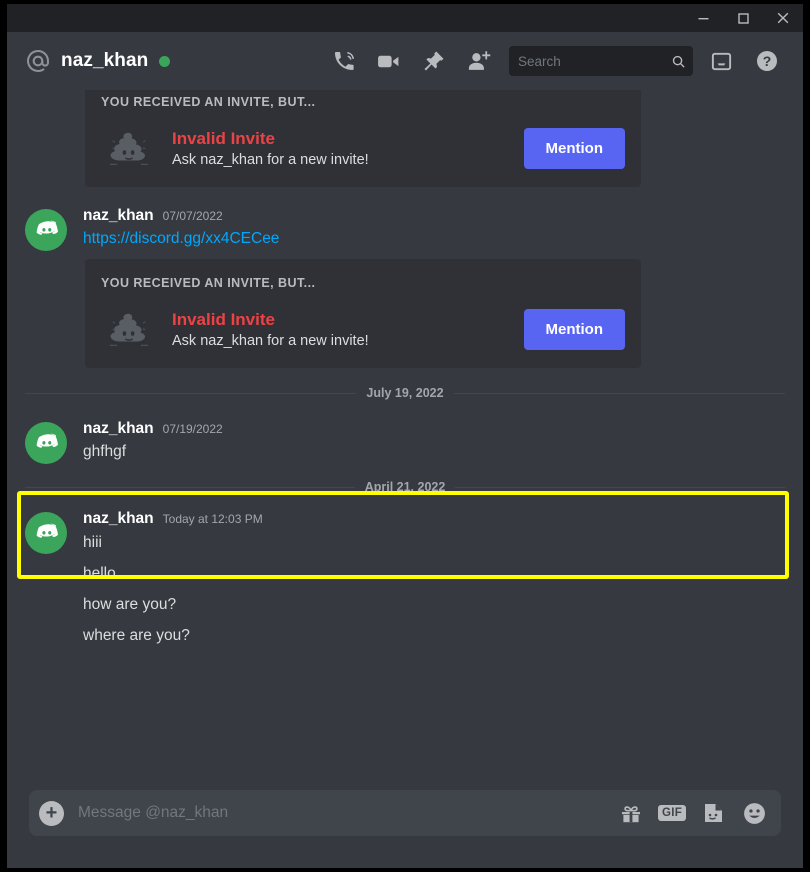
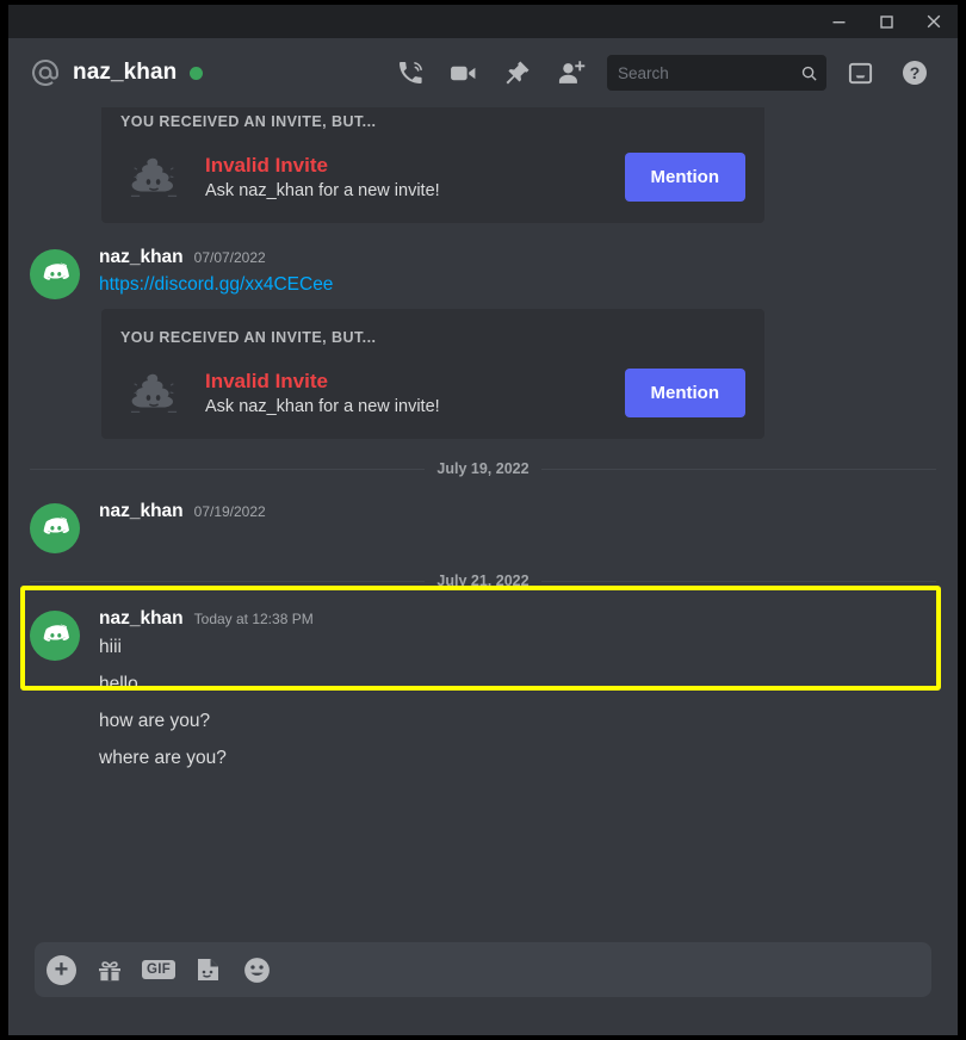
  naz_khan
  Search
  ?
  YOU RECEIVED AN INVITE, BUT...
  Invalid Invite
  Ask naz_khan for a new invite!
  Mention
  naz_khan
  07/07/2022
  https://discord.gg/xx4CECee
  YOU RECEIVED AN INVITE, BUT...
  Invalid Invite
  Ask naz_khan for a new invite!
  Mention
  July 19, 2022
  naz_khan
  07/19/2022
- ghfhgf
- April 21, 2022
+ July 21, 2022
  naz_khan
- Today at 12:03 PM
+ Today at 12:38 PM
  hiii
  hello
  how are you?
  where are you?
  +
- Message @naz_khan
  GIF
